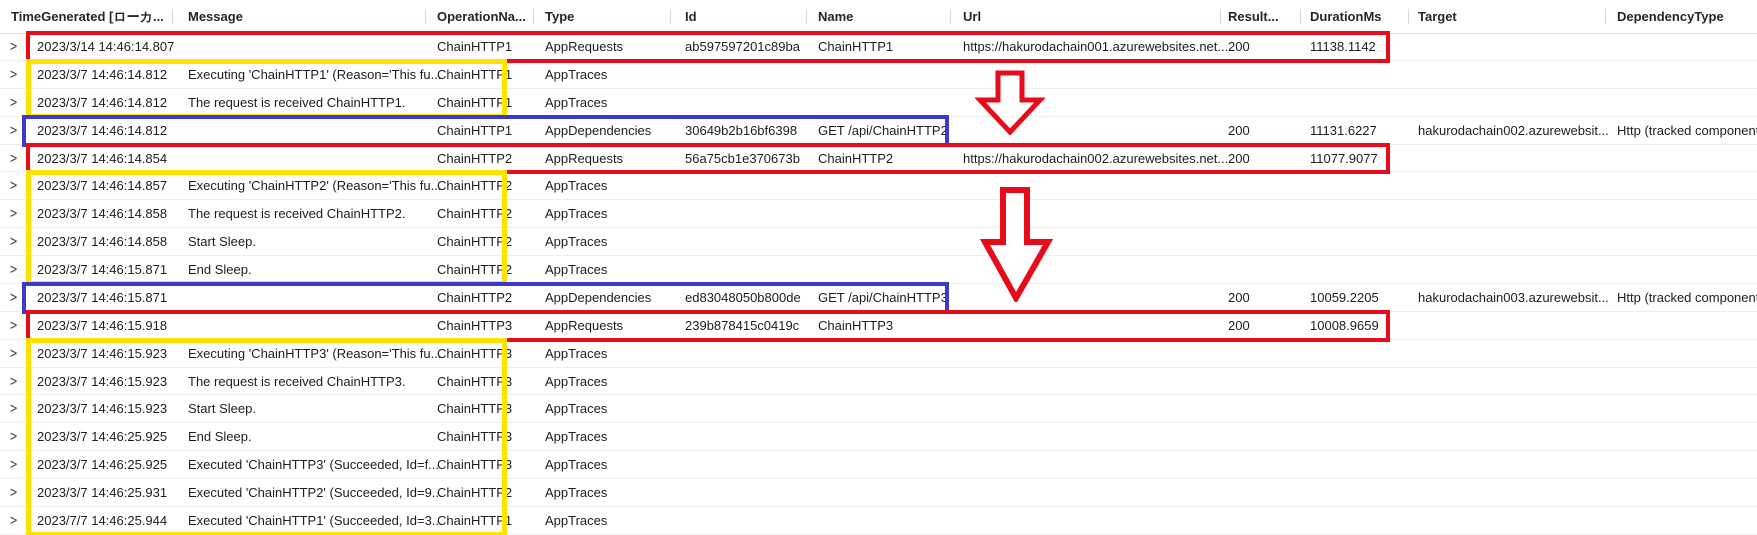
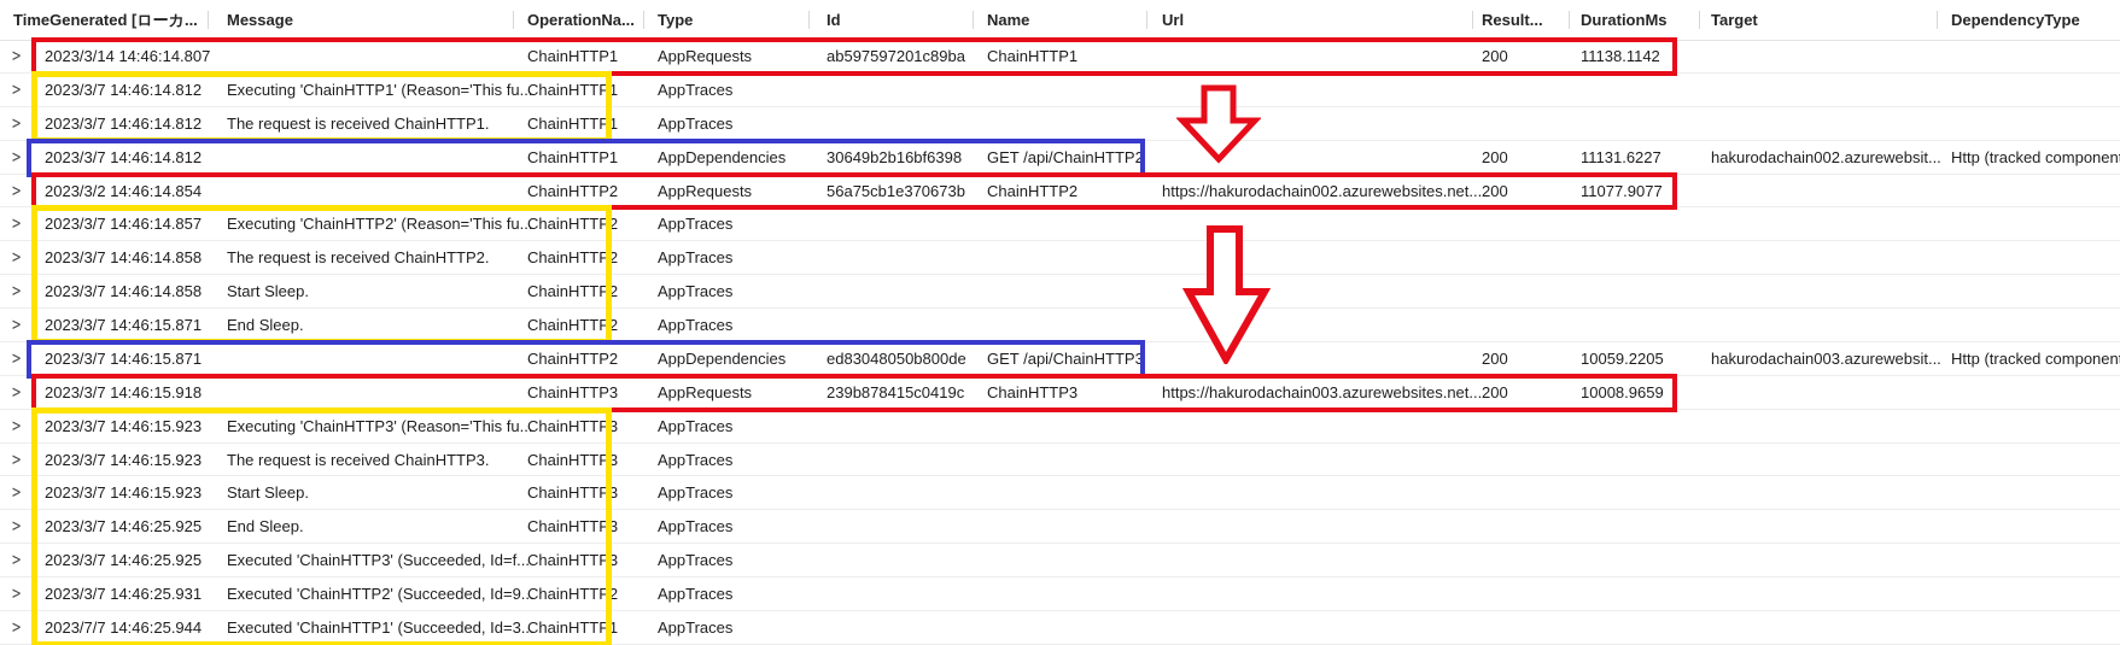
  TimeGenerated [ローカ...
  Message
  OperationNa...
  Type
  Id
  Name
  Url
  Result...
  DurationMs
  Target
  DependencyType
  >
  2023/3/14 14:46:14.807
  ChainHTTP1
  AppRequests
  ab597597201c89ba
  ChainHTTP1
- https://hakurodachain001.azurewebsites.net...
  200
  11138.1142
  >
  2023/3/7 14:46:14.812
  Executing 'ChainHTTP1' (Reason='This fu...
  ChainHTTP1
  AppTraces
  >
  2023/3/7 14:46:14.812
  The request is received ChainHTTP1.
  ChainHTTP1
  AppTraces
  >
  2023/3/7 14:46:14.812
  ChainHTTP1
  AppDependencies
  30649b2b16bf6398
  GET /api/ChainHTTP2
  200
  11131.6227
  hakurodachain002.azurewebsit...
  Http (tracked componen
  >
- 2023/3/7 14:46:14.854
+ 2023/3/2 14:46:14.854
  ChainHTTP2
  AppRequests
  56a75cb1e370673b
  ChainHTTP2
  https://hakurodachain002.azurewebsites.net...
  200
  11077.9077
  >
  2023/3/7 14:46:14.857
  Executing 'ChainHTTP2' (Reason='This fu...
  ChainHTTP2
  AppTraces
  >
  2023/3/7 14:46:14.858
  The request is received ChainHTTP2.
  ChainHTTP2
  AppTraces
  >
  2023/3/7 14:46:14.858
  Start Sleep.
  ChainHTTP2
  AppTraces
  >
  2023/3/7 14:46:15.871
  End Sleep.
  ChainHTTP2
  AppTraces
  >
  2023/3/7 14:46:15.871
  ChainHTTP2
  AppDependencies
  ed83048050b800de
  GET /api/ChainHTTP3
  200
  10059.2205
  hakurodachain003.azurewebsit...
  Http (tracked componen
  >
  2023/3/7 14:46:15.918
  ChainHTTP3
  AppRequests
  239b878415c0419c
  ChainHTTP3
+ https://hakurodachain003.azurewebsites.net...
  200
  10008.9659
  >
  2023/3/7 14:46:15.923
  Executing 'ChainHTTP3' (Reason='This fu...
  ChainHTTP3
  AppTraces
  >
  2023/3/7 14:46:15.923
  The request is received ChainHTTP3.
  ChainHTTP3
  AppTraces
  >
  2023/3/7 14:46:15.923
  Start Sleep.
  ChainHTTP3
  AppTraces
  >
  2023/3/7 14:46:25.925
  End Sleep.
  ChainHTTP3
  AppTraces
  >
  2023/3/7 14:46:25.925
  Executed 'ChainHTTP3' (Succeeded, Id=f...
  ChainHTTP3
  AppTraces
  >
  2023/3/7 14:46:25.931
  Executed 'ChainHTTP2' (Succeeded, Id=9...
  ChainHTTP2
  AppTraces
  >
  2023/7/7 14:46:25.944
  Executed 'ChainHTTP1' (Succeeded, Id=3...
  ChainHTTP1
  AppTraces
